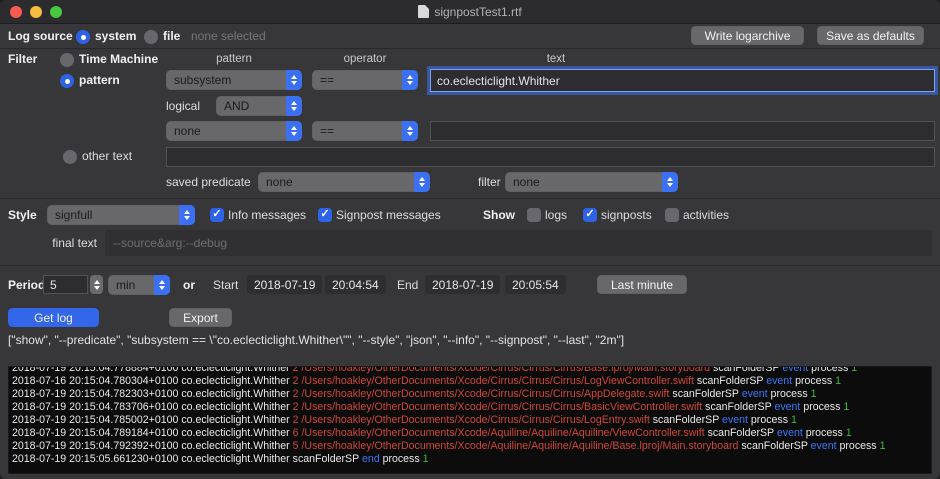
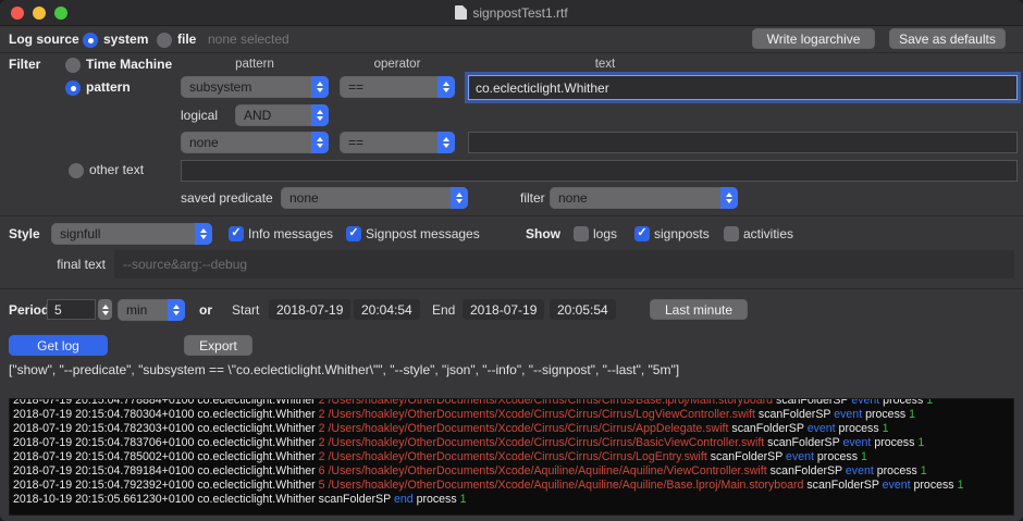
  signpostTest1.rtf
  Log source
  system
  file
  none selected
  Write logarchive
  Save as defaults
  Filter
  Time Machine
  pattern
  operator
  text
  pattern
  subsystem
  ==
  co.eclecticlight.Whither
  logical
  AND
  none
  ==
  other text
  saved predicate
  none
  filter
  none
  Style
  signfull
  ✓
  Info messages
  ✓
  Signpost messages
  Show
  logs
  ✓
  signposts
  activities
  final text
  --source&arg:--debug
  Period
  5
  min
  or
  Start
  2018-07-19
  20:04:54
  End
  2018-07-19
  20:05:54
  Last minute
  Get log
  Export
- ["show", "--predicate", "subsystem == \"co.eclecticlight.Whither\"", "--style", "json", "--info", "--signpost", "--last", "2m"]
+ ["show", "--predicate", "subsystem == \"co.eclecticlight.Whither\"", "--style", "json", "--info", "--signpost", "--last", "5m"]
  2018-07-19 20:15:04.778884+0100 co.eclecticlight.Whither 2 /Users/hoakley/OtherDocuments/Xcode/Cirrus/Cirrus/Cirrus/Base.lproj/Main.storyboard scanFolderSP event process 1
- 2018-07-16 20:15:04.780304+0100 co.eclecticlight.Whither 2 /Users/hoakley/OtherDocuments/Xcode/Cirrus/Cirrus/Cirrus/LogViewController.swift scanFolderSP event process 1
+ 2018-07-19 20:15:04.780304+0100 co.eclecticlight.Whither 2 /Users/hoakley/OtherDocuments/Xcode/Cirrus/Cirrus/Cirrus/LogViewController.swift scanFolderSP event process 1
  2018-07-19 20:15:04.782303+0100 co.eclecticlight.Whither 2 /Users/hoakley/OtherDocuments/Xcode/Cirrus/Cirrus/Cirrus/AppDelegate.swift scanFolderSP event process 1
  2018-07-19 20:15:04.783706+0100 co.eclecticlight.Whither 2 /Users/hoakley/OtherDocuments/Xcode/Cirrus/Cirrus/Cirrus/BasicViewController.swift scanFolderSP event process 1
  2018-07-19 20:15:04.785002+0100 co.eclecticlight.Whither 2 /Users/hoakley/OtherDocuments/Xcode/Cirrus/Cirrus/Cirrus/LogEntry.swift scanFolderSP event process 1
  2018-07-19 20:15:04.789184+0100 co.eclecticlight.Whither 6 /Users/hoakley/OtherDocuments/Xcode/Aquiline/Aquiline/Aquiline/ViewController.swift scanFolderSP event process 1
  2018-07-19 20:15:04.792392+0100 co.eclecticlight.Whither 5 /Users/hoakley/OtherDocuments/Xcode/Aquiline/Aquiline/Aquiline/Base.lproj/Main.storyboard scanFolderSP event process 1
- 2018-07-19 20:15:05.661230+0100 co.eclecticlight.Whither scanFolderSP end process 1
+ 2018-10-19 20:15:05.661230+0100 co.eclecticlight.Whither scanFolderSP end process 1
